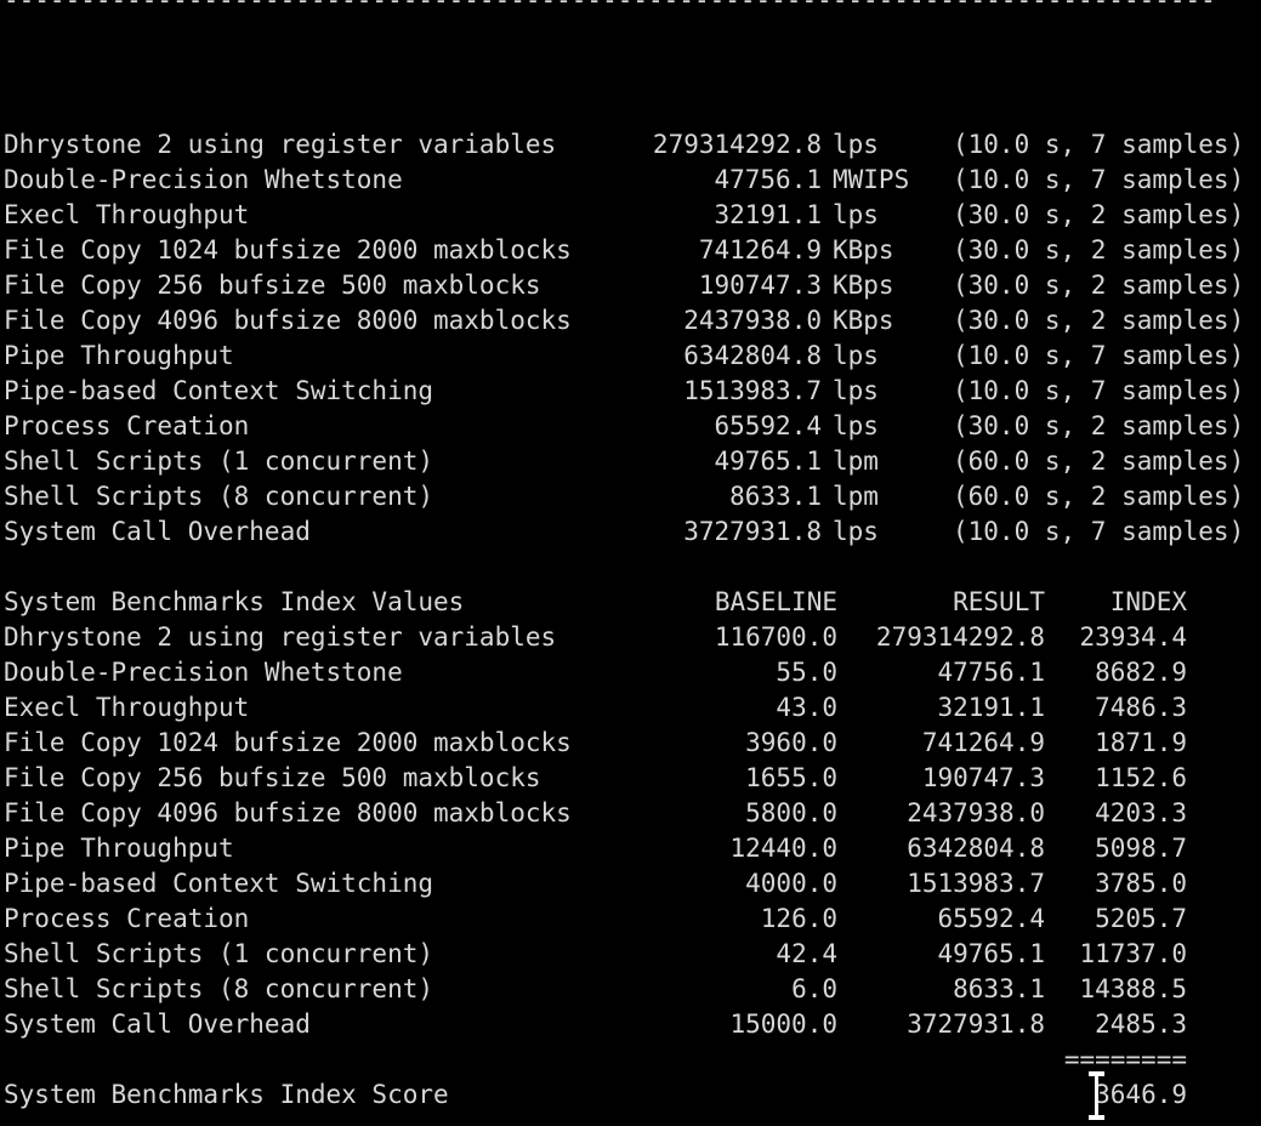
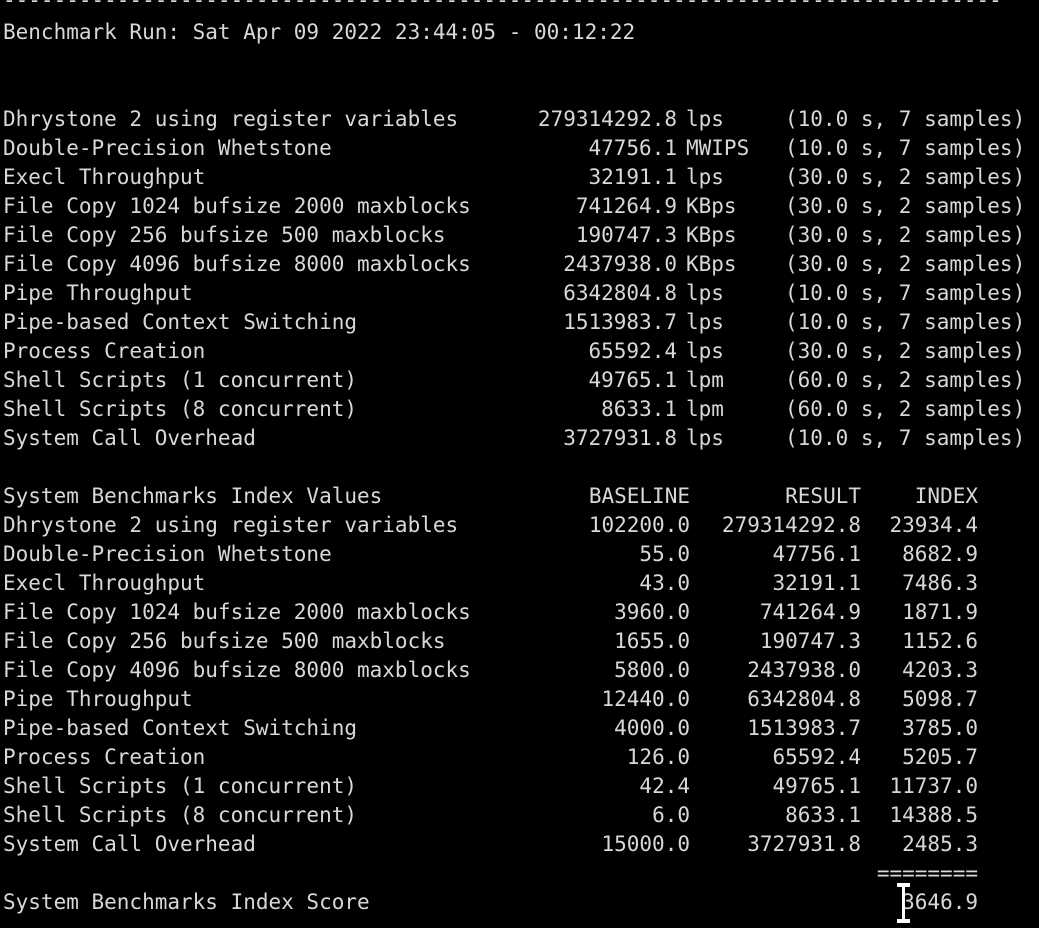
  -------------------------------------------------------------------------------
+ Benchmark Run: Sat Apr 09 2022 23:44:05 - 00:12:22
  Dhrystone 2 using register variables
  279314292.8
  lps
  (10.0 s, 7 samples)
  Double-Precision Whetstone
  47756.1
  MWIPS
  (10.0 s, 7 samples)
  Execl Throughput
  32191.1
  lps
  (30.0 s, 2 samples)
  File Copy 1024 bufsize 2000 maxblocks
  741264.9
  KBps
  (30.0 s, 2 samples)
  File Copy 256 bufsize 500 maxblocks
  190747.3
  KBps
  (30.0 s, 2 samples)
  File Copy 4096 bufsize 8000 maxblocks
  2437938.0
  KBps
  (30.0 s, 2 samples)
  Pipe Throughput
  6342804.8
  lps
  (10.0 s, 7 samples)
  Pipe-based Context Switching
  1513983.7
  lps
  (10.0 s, 7 samples)
  Process Creation
  65592.4
  lps
  (30.0 s, 2 samples)
  Shell Scripts (1 concurrent)
  49765.1
  lpm
  (60.0 s, 2 samples)
  Shell Scripts (8 concurrent)
  8633.1
  lpm
  (60.0 s, 2 samples)
  System Call Overhead
  3727931.8
  lps
  (10.0 s, 7 samples)
  System Benchmarks Index Values
  BASELINE
  RESULT
  INDEX
  Dhrystone 2 using register variables
- 116700.0
+ 102200.0
  279314292.8
  23934.4
  Double-Precision Whetstone
  55.0
  47756.1
  8682.9
  Execl Throughput
  43.0
  32191.1
  7486.3
  File Copy 1024 bufsize 2000 maxblocks
  3960.0
  741264.9
  1871.9
  File Copy 256 bufsize 500 maxblocks
  1655.0
  190747.3
  1152.6
  File Copy 4096 bufsize 8000 maxblocks
  5800.0
  2437938.0
  4203.3
  Pipe Throughput
  12440.0
  6342804.8
  5098.7
  Pipe-based Context Switching
  4000.0
  1513983.7
  3785.0
  Process Creation
  126.0
  65592.4
  5205.7
  Shell Scripts (1 concurrent)
  42.4
  49765.1
  11737.0
  Shell Scripts (8 concurrent)
  6.0
  8633.1
  14388.5
  System Call Overhead
  15000.0
  3727931.8
  2485.3
  ========
  System Benchmarks Index Score
  3646.9
